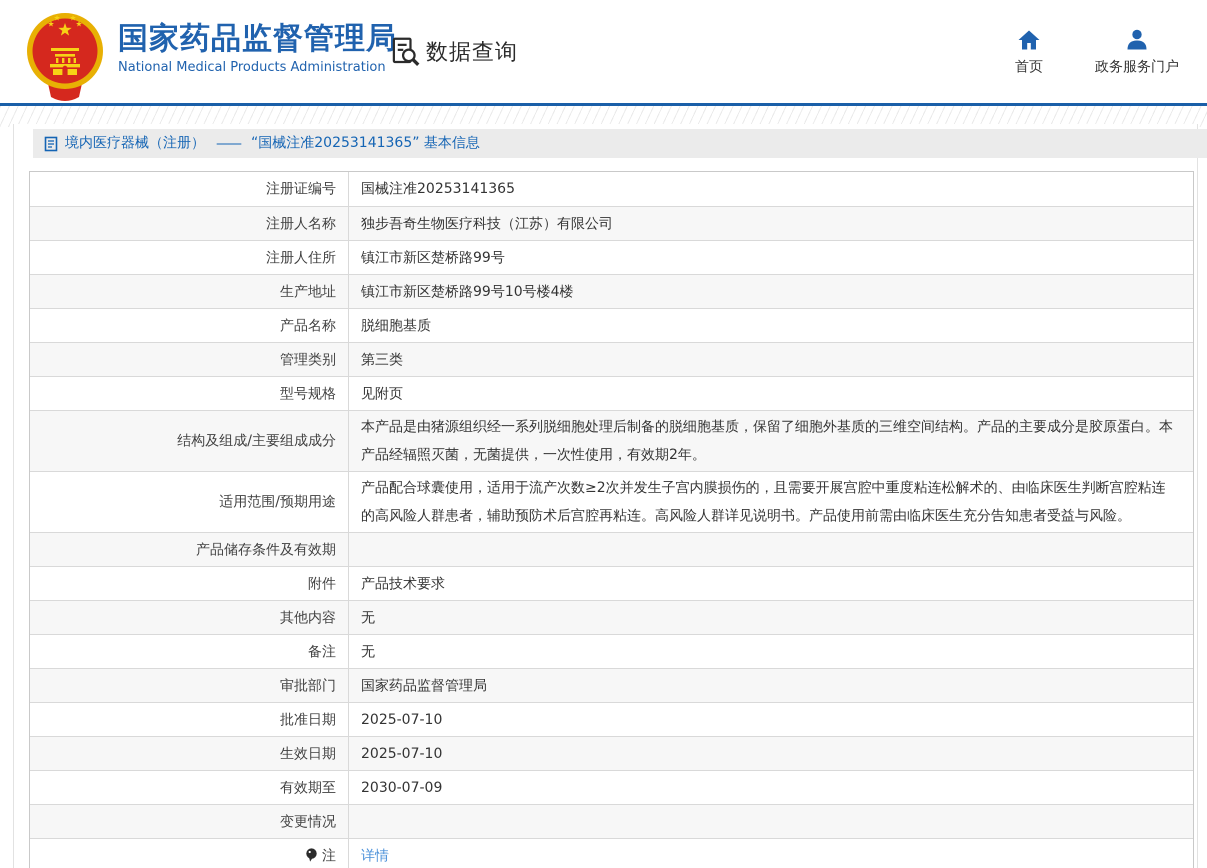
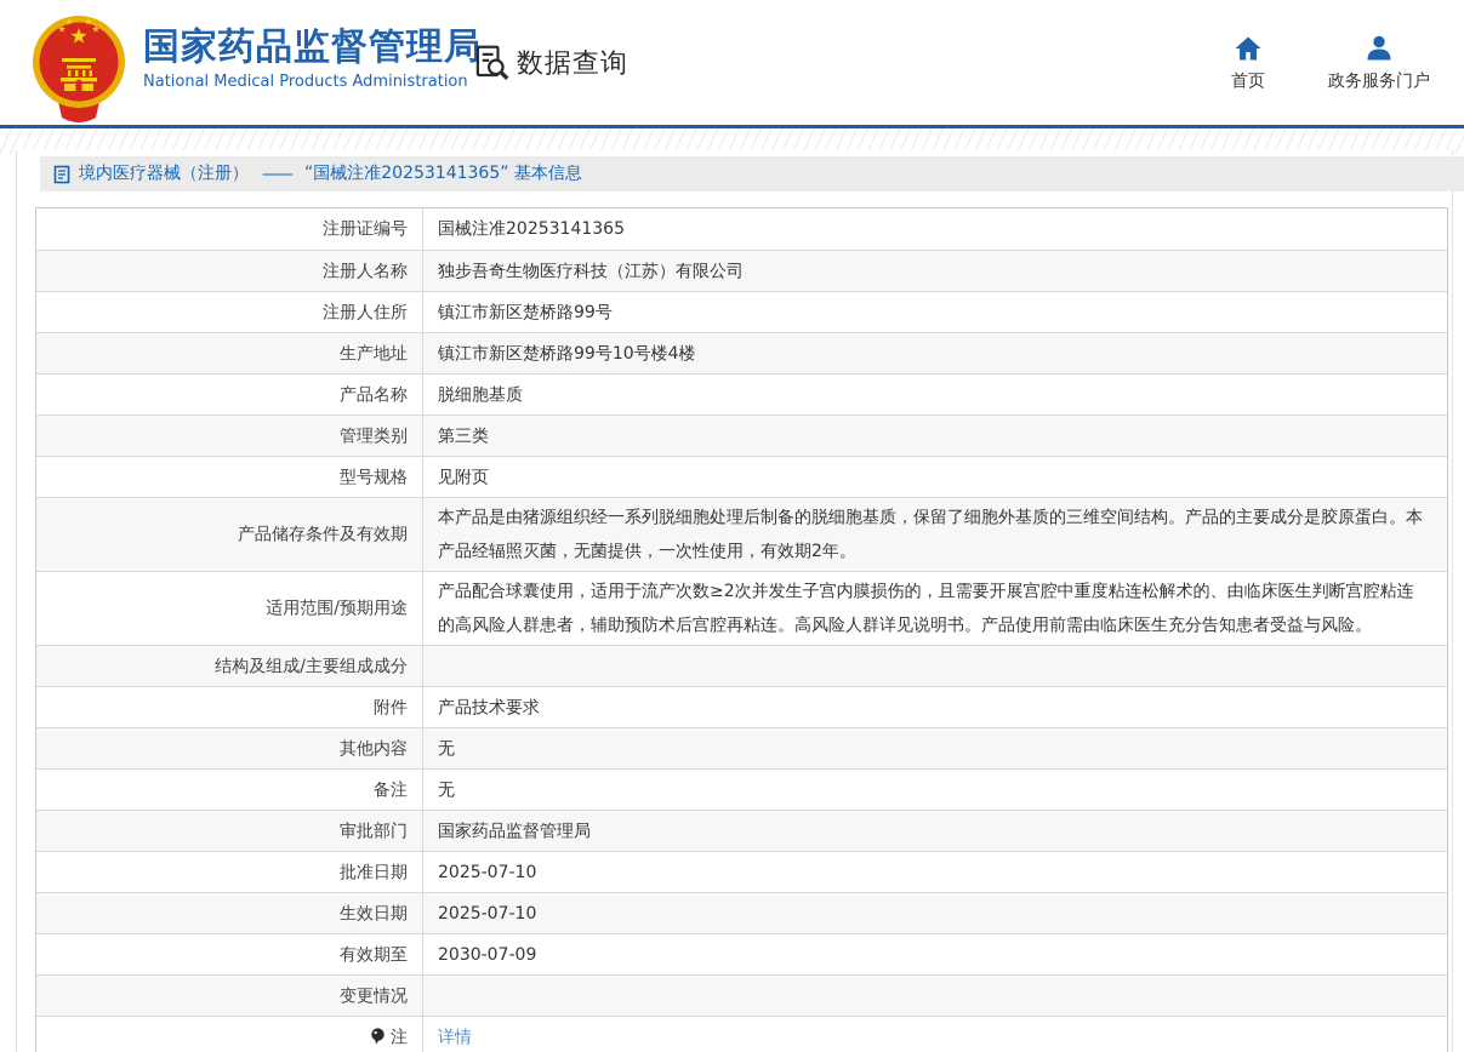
  国家药品监督管理局
  National Medical Products Administration
  数据查询
  首页
  政务服务门户
  境内医疗器械（注册）
  ——
  “国械注准20253141365” 基本信息
  注册证编号
  国械注准20253141365
  注册人名称
  独步吾奇生物医疗科技（江苏）有限公司
  注册人住所
  镇江市新区楚桥路99号
  生产地址
  镇江市新区楚桥路99号10号楼4楼
  产品名称
  脱细胞基质
  管理类别
  第三类
  型号规格
  见附页
- 结构及组成/主要组成成分
+ 产品储存条件及有效期
  本产品是由猪源组织经一系列脱细胞处理后制备的脱细胞基质，保留了细胞外基质的三维空间结构。产品的主要成分是胶原蛋白。本产品经辐照灭菌，无菌提供，一次性使用，有效期2年。
  适用范围/预期用途
  产品配合球囊使用，适用于流产次数≥2次并发生子宫内膜损伤的，且需要开展宫腔中重度粘连松解术的、由临床医生判断宫腔粘连的高风险人群患者，辅助预防术后宫腔再粘连。高风险人群详见说明书。产品使用前需由临床医生充分告知患者受益与风险。
- 产品储存条件及有效期
+ 结构及组成/主要组成成分
  附件
  产品技术要求
  其他内容
  无
  备注
  无
  审批部门
  国家药品监督管理局
  批准日期
  2025-07-10
  生效日期
  2025-07-10
  有效期至
  2030-07-09
  变更情况
  注
  详情
